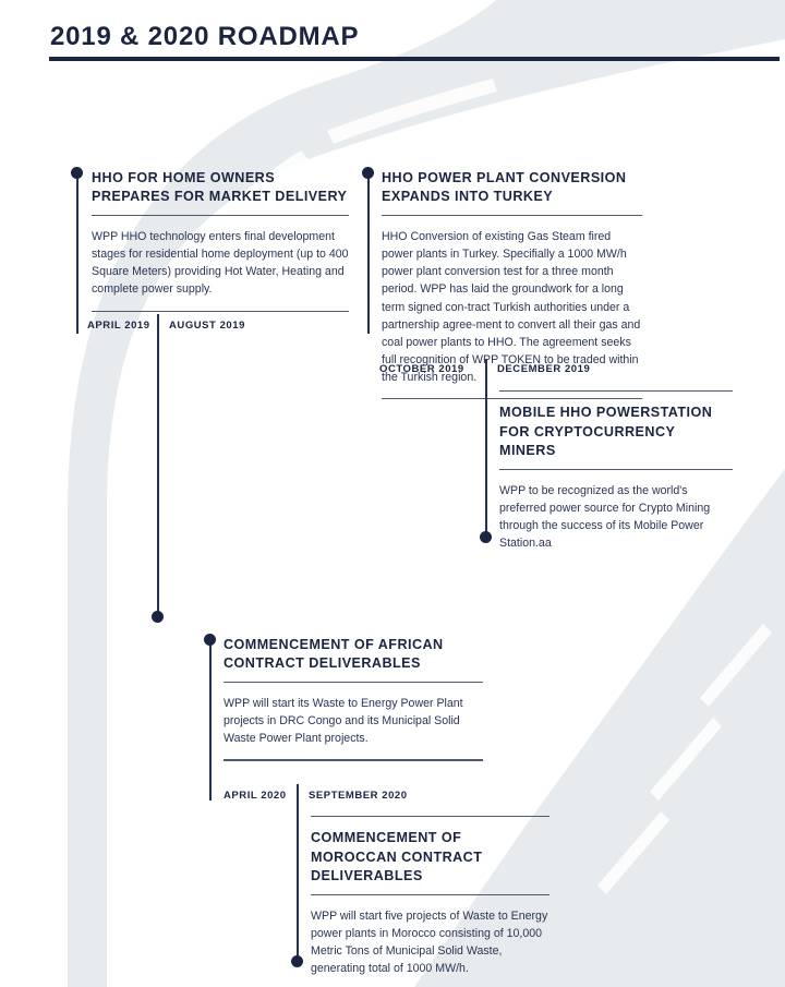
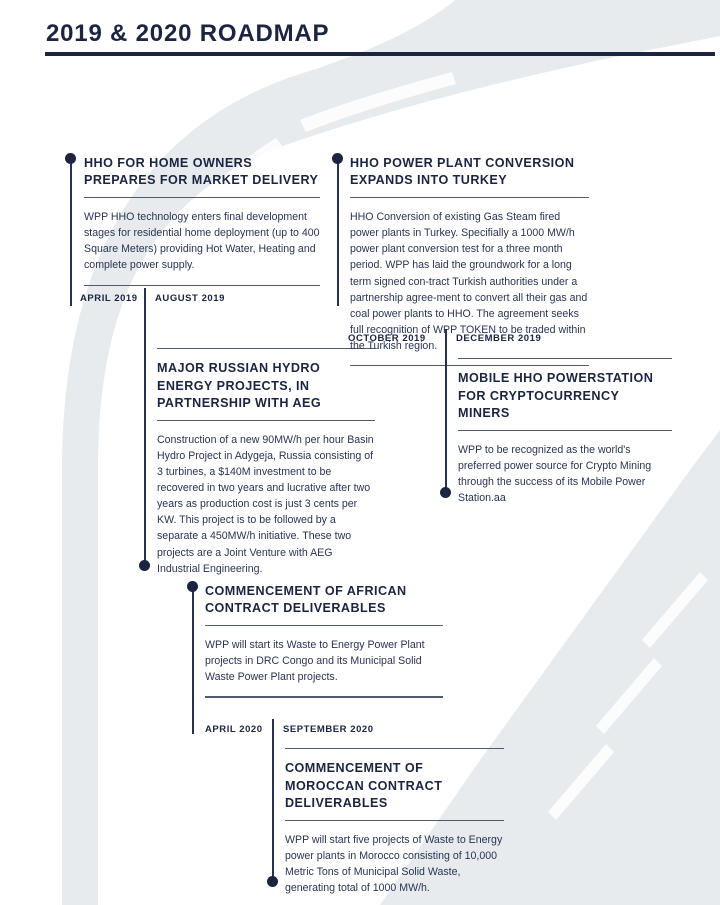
  2019 & 2020 ROADMAP
  HHO FOR HOME OWNERS PREPARES FOR MARKET DELIVERY
  WPP HHO technology enters final development stages for residential home deployment (up to 400 Square Meters) providing Hot Water, Heating and complete power supply.
  APRIL 2019
  AUGUST 2019
+ MAJOR RUSSIAN HYDRO ENERGY PROJECTS, IN PARTNERSHIP WITH AEG
+ Construction of a new 90MW/h per hour Basin Hydro Project in Adygeja, Russia consisting of 3 turbines, a $140M investment to be recovered in two years and lucrative after two years as production cost is just 3 cents per KW. This project is to be followed by a separate a 450MW/h initiative. These two projects are a Joint Venture with AEG Industrial Engineering.
  HHO POWER PLANT CONVERSION EXPANDS INTO TURKEY
  HHO Conversion of existing Gas Steam fired power plants in Turkey. Specifially a 1000 MW/h power plant conversion test for a three month period. WPP has laid the groundwork for a long term signed con-tract Turkish authorities under a partnership agree-ment to convert all their gas and coal power plants to HHO. The agreement seeks full recognition of WP TOKEN to be traded within the Turkish region.
  OCTOBER 2019
  DECEMBER 2019
  MOBILE HHO POWERSTATION FOR CRYPTOCURRENCY MINERS
  WPP to be recognized as the world's preferred power source for Crypto Mining through the success of its Mobile Power Station.aa
  COMMENCEMENT OF AFRICAN CONTRACT DELIVERABLES
  WPP will start its Waste to Energy Power Plant projects in DRC Congo and its Municipal Solid Waste Power Plant projects.
  APRIL 2020
  SEPTEMBER 2020
  COMMENCEMENT OF MOROCCAN CONTRACT DELIVERABLES
  WPP will start five projects of Waste to Energy power plants in Morocco consisting of 10,000 Metric Tons of Municipal Solid Waste, generating total of 1000 MW/h.
